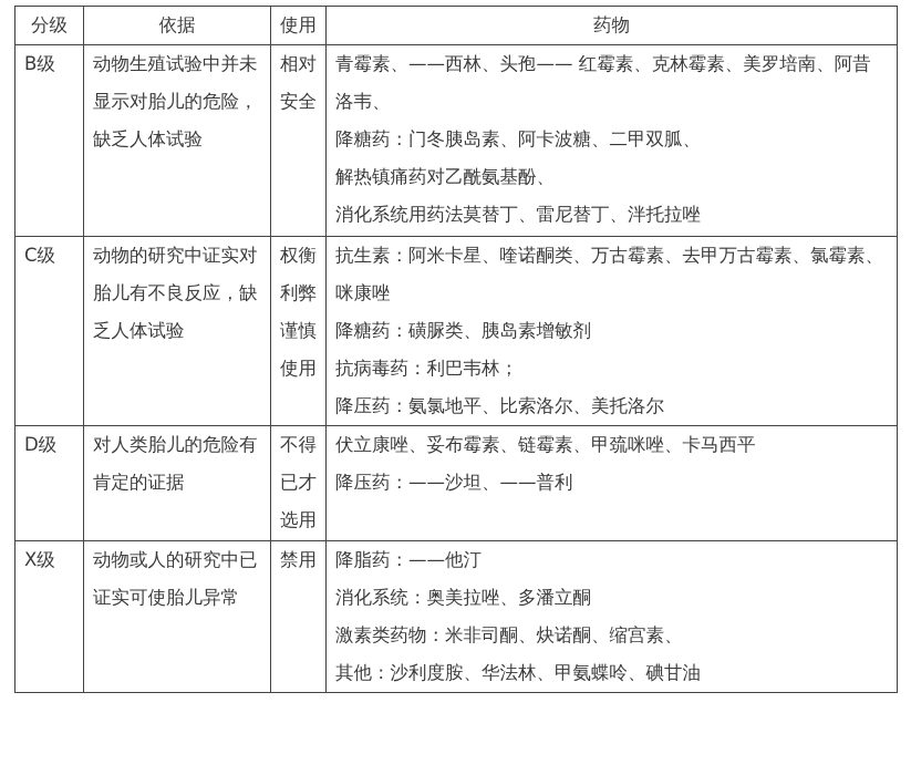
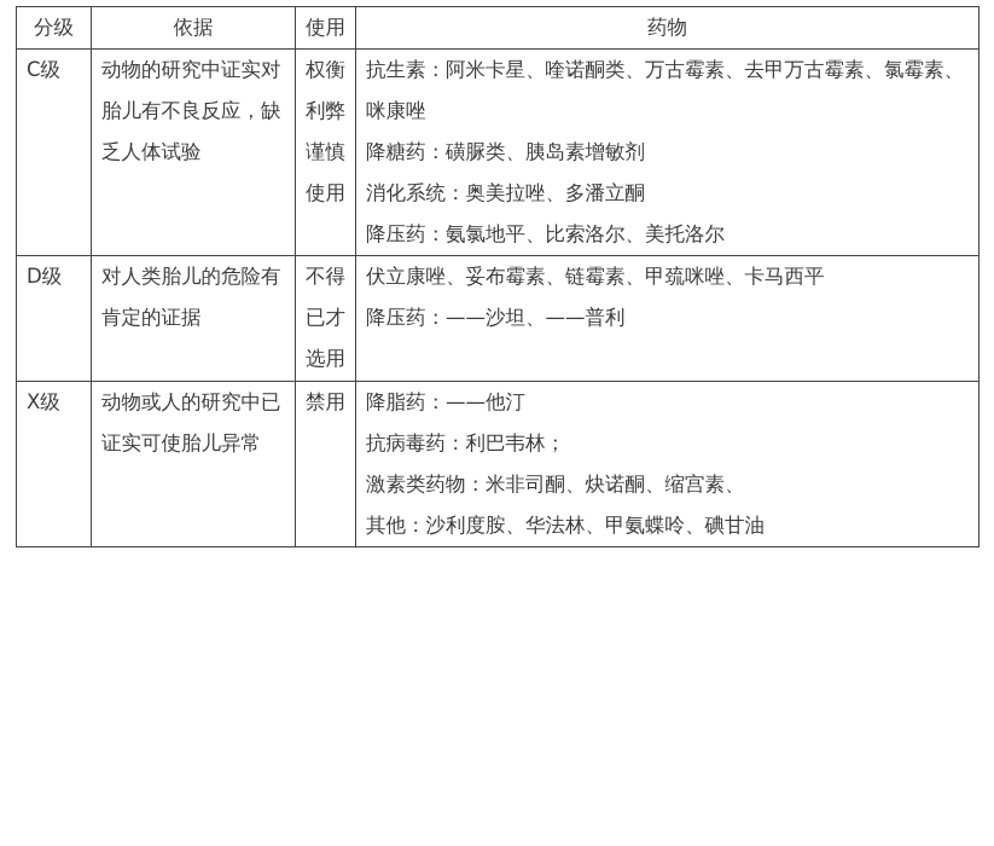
  分级	依据	使用	药物
- B级	动物生殖试验中并未显示对胎儿的危险，缺乏人体试验	相对安全	青霉素、——西林、头孢—— 红霉素、克林霉素、美罗培南、阿昔洛韦、 降糖药：门冬胰岛素、阿卡波糖、二甲双胍、 解热镇痛药对乙酰氨基酚、 消化系统用药法莫替丁、雷尼替丁、泮托拉唑
- C级	动物的研究中证实对胎儿有不良反应，缺乏人体试验	权衡利弊谨慎使用	抗生素：阿米卡星、喹诺酮类、万古霉素、去甲万古霉素、氯霉素、咪康唑 降糖药：磺脲类、胰岛素增敏剂 抗病毒药：利巴韦林； 降压药：氨氯地平、比索洛尔、美托洛尔
+ C级	动物的研究中证实对胎儿有不良反应，缺乏人体试验	权衡利弊谨慎使用	抗生素：阿米卡星、喹诺酮类、万古霉素、去甲万古霉素、氯霉素、咪康唑 降糖药：磺脲类、胰岛素增敏剂 消化系统：奥美拉唑、多潘立酮 降压药：氨氯地平、比索洛尔、美托洛尔
  D级	对人类胎儿的危险有肯定的证据	不得已才选用	伏立康唑、妥布霉素、链霉素、甲巯咪唑、卡马西平 降压药：——沙坦、——普利
- X级	动物或人的研究中已证实可使胎儿异常	禁用	降脂药：——他汀 消化系统：奥美拉唑、多潘立酮 激素类药物：米非司酮、炔诺酮、缩宫素、 其他：沙利度胺、华法林、甲氨蝶呤、碘甘油
+ X级	动物或人的研究中已证实可使胎儿异常	禁用	降脂药：——他汀 抗病毒药：利巴韦林； 激素类药物：米非司酮、炔诺酮、缩宫素、 其他：沙利度胺、华法林、甲氨蝶呤、碘甘油
